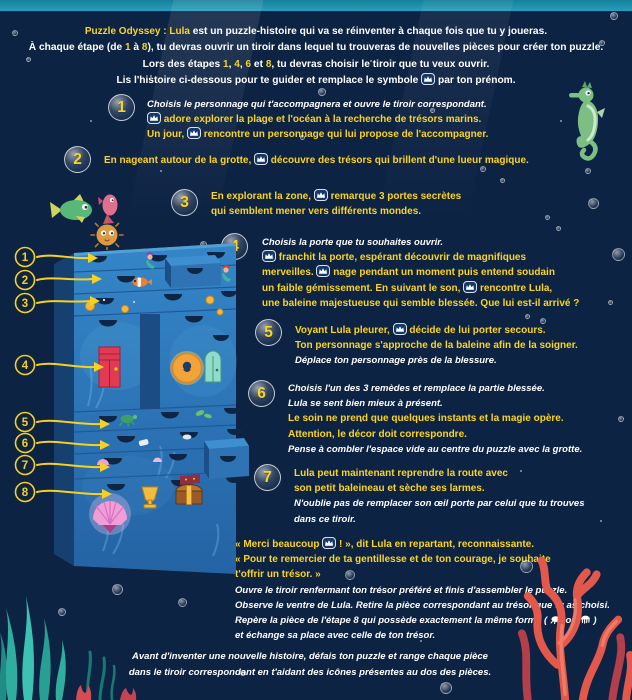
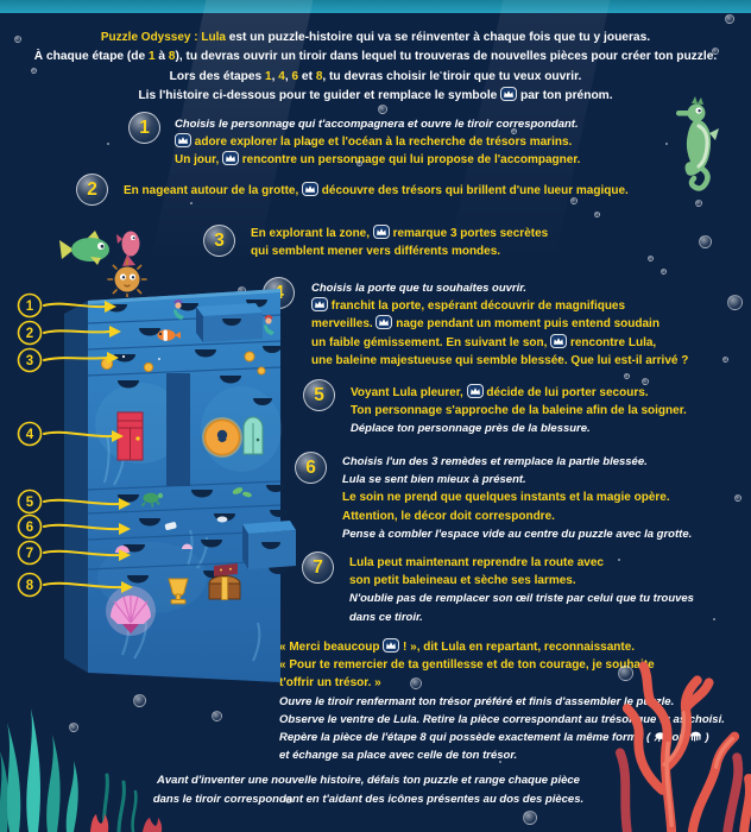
  Puzzle Odyssey : Lula est un puzzle-histoire qui va se réinventer à chaque fois que tu y joueras.
  À chaque étape (de 1 à 8), tu devras ouvrir un tiroir dans lequel tu trouveras de nouvelles pièces pour créer ton puzzle.
  Lors des étapes 1, 4, 6 et 8, tu devras choisir le tiroir que tu veux ouvrir.
  Lis l'histoire ci-dessous pour te guider et remplace le symbole par ton prénom.
  1
  Choisis le personnage qui t'accompagnera et ouvre le tiroir correspondant.
  adore explorer la plage et l'océan à la recherche de trésors marins.
  Un jour, rencontre un personage qui lui propose de l'accompagner.
  2
  En nageant autour de la grotte, découvre des trésors qui brillent d'une lueur magique.
  3
  En explorant la zone, remarque 3 portes secrètes
  qui semblent mener vers différents mondes.
  Choisis la porte que tu souhaites ouvrir.
  franchit la porte, espérant découvrir de magnifiques
  merveilles. nage pendant un moment puis entend soudain
  un faible gémissement. En suivant le son, rencontre Lula,
  une baleine majestueuse qui semble blessée. Que lui est-il arrivé ?
  5
  Voyant Lula pleurer, décide de lui porter secours.
  Ton personnage s'approche de la baleine afin de la soigner.
  Déplace ton personnage près de la blessure.
  6
  Choisis l'un des 3 remèdes et remplace la partie blessée.
  Lula se sent bien mieux à présent.
  Le soin ne prend que quelques instants et la magie opère.
  Attention, le décor doit correspondre.
  Pense à combler l'espace vide au centre du puzzle avec la grotte.
  7
  Lula peut maintenant reprendre la route avec
  son petit baleineau et sèche ses larmes.
- N'oublie pas de remplacer son œil porte par celui que tu trouves
+ N'oublie pas de remplacer son œil triste par celui que tu trouves
  dans ce tiroir.
  « Merci beaucoup ! », dit Lula en repartant, reconnaissante.
  « Pour te remercier de ta gentillesse et de ton courage, je sohae
  t'offrir un trésor. »
  Ouvre le tiroir renfermant ton trésor préféré et finis d'assembler le pzle.
  Observe le ventre de Lula. Retire la pièce correspondant au trésoue a choisi.
  Repère la pièce de l'étape 8 qui possède exactement la même form ( o )
  et échange sa place avec celle de ton trésor.
  Avant d'inventer une nouvelle histoire, défais ton puzzle et range chaque pièce
  dans le tiroir correspondnt en t'aidant des icônes présentes au dos des pièces.
  1
  2
  3
  4
  5
  6
  7
  8
